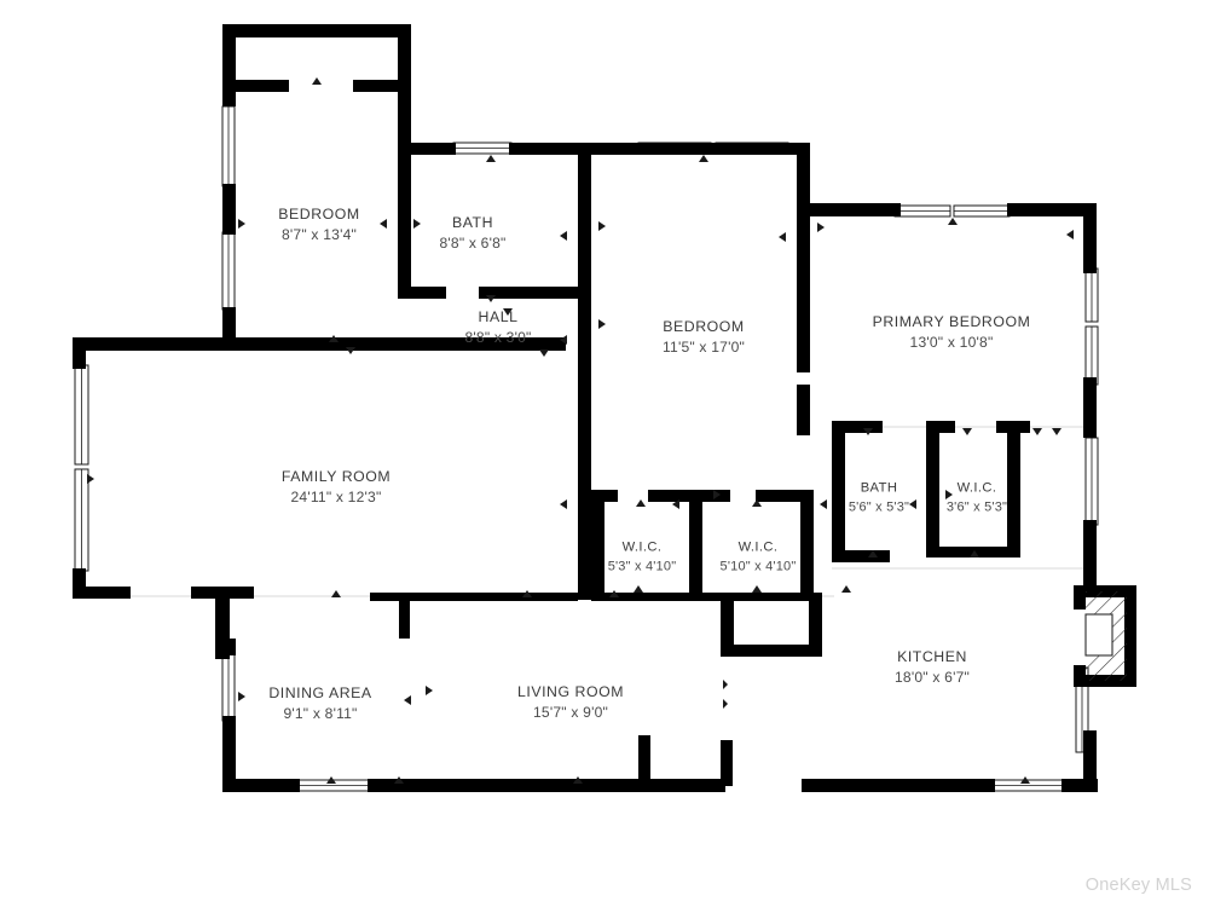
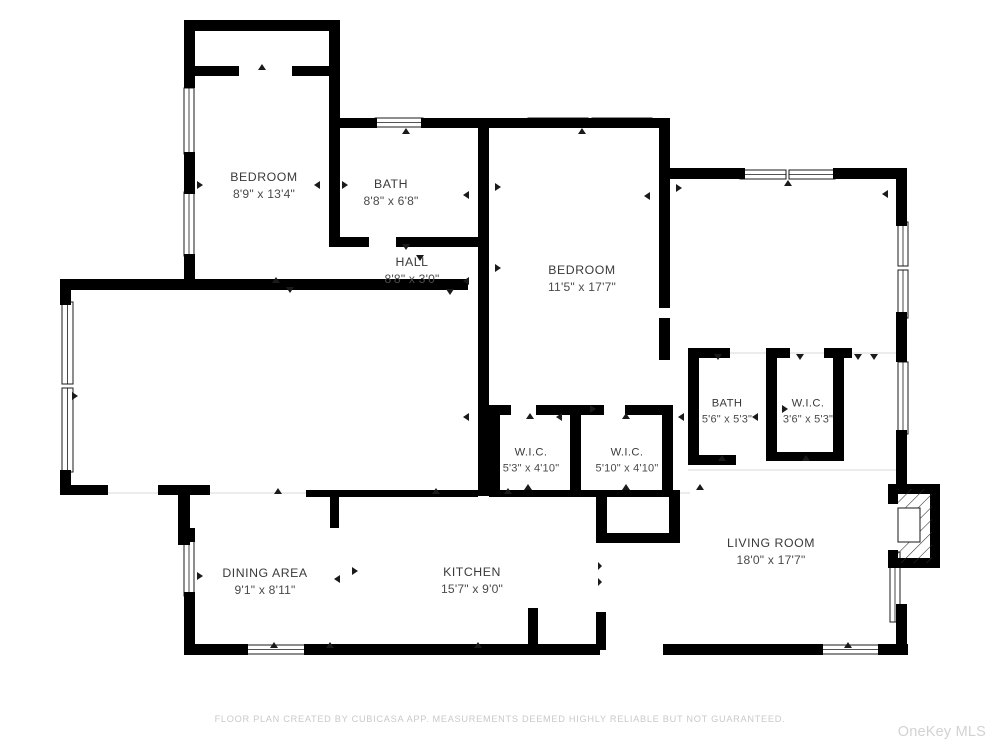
  BEDROOM
- 8'7" x 13'4"
+ 8'9" x 13'4"
  BATH
  8'8" x 6'8"
  HALL
  8'8" x 3'0"
  BEDROOM
- 11'5" x 17'0"
+ 11'5" x 17'7"
- PRIMARY BEDROOM
- 13'0" x 10'8"
- FAMILY ROOM
- 24'11" x 12'3"
  BATH
  5'6" x 5'3"
  W.I.C.
  3'6" x 5'3"
  W.I.C.
  5'3" x 4'10"
  W.I.C.
  5'10" x 4'10"
- KITCHEN
+ LIVING ROOM
- 18'0" x 6'7"
+ 18'0" x 17'7"
  DINING AREA
  9'1" x 8'11"
- LIVING ROOM
+ KITCHEN
  15'7" x 9'0"
+ FLOOR PLAN CREATED BY CUBICASA APP. MEASUREMENTS DEEMED HIGHLY RELIABLE BUT NOT GUARANTEED.
  OneKey MLS
